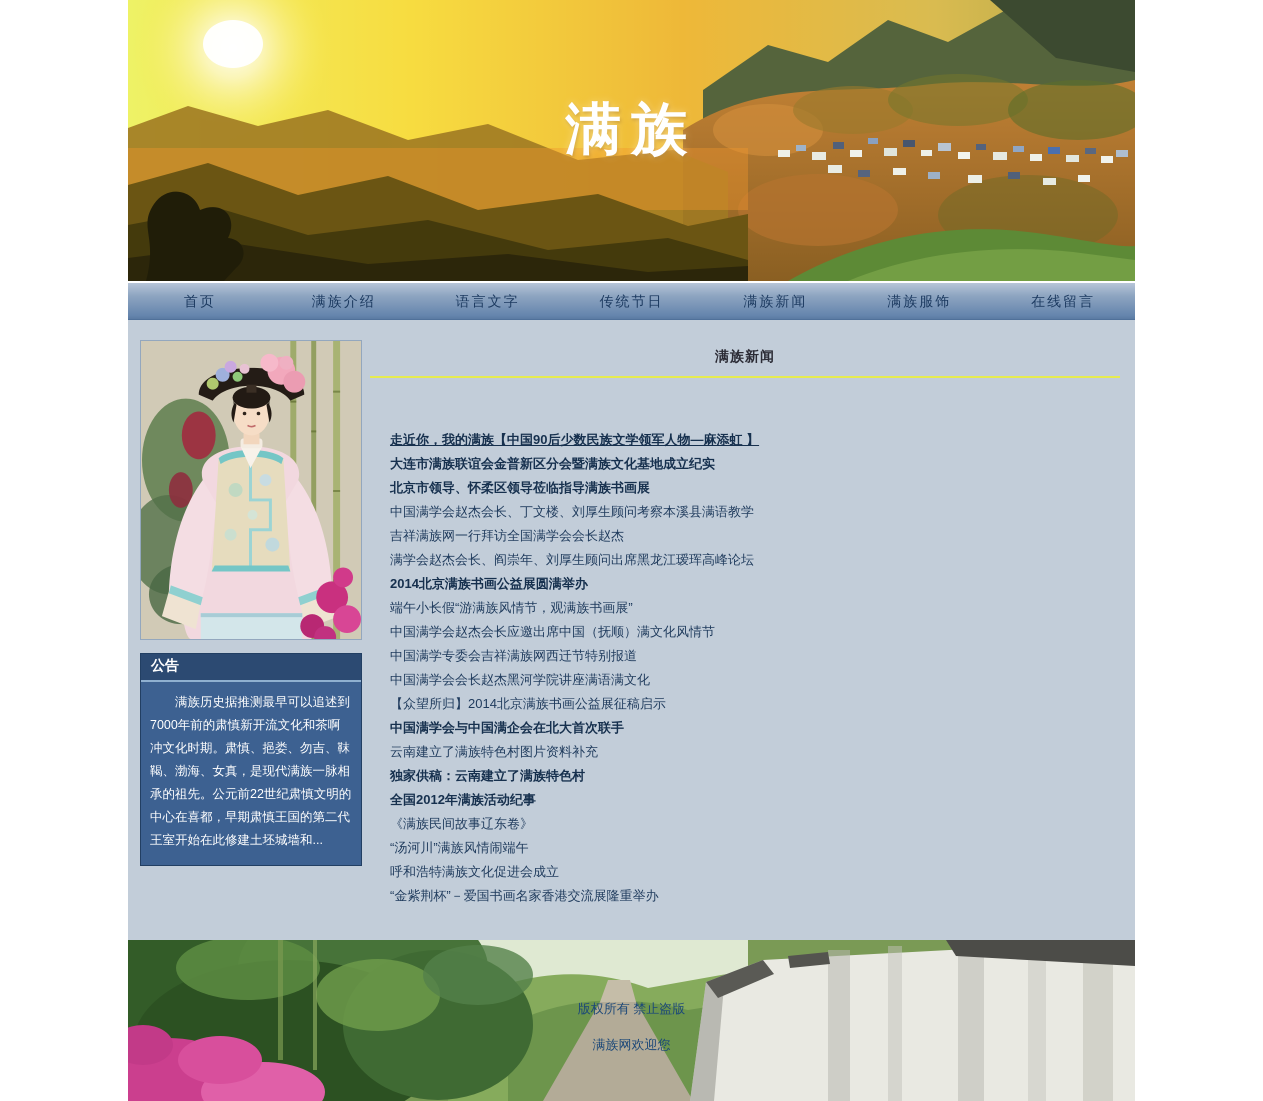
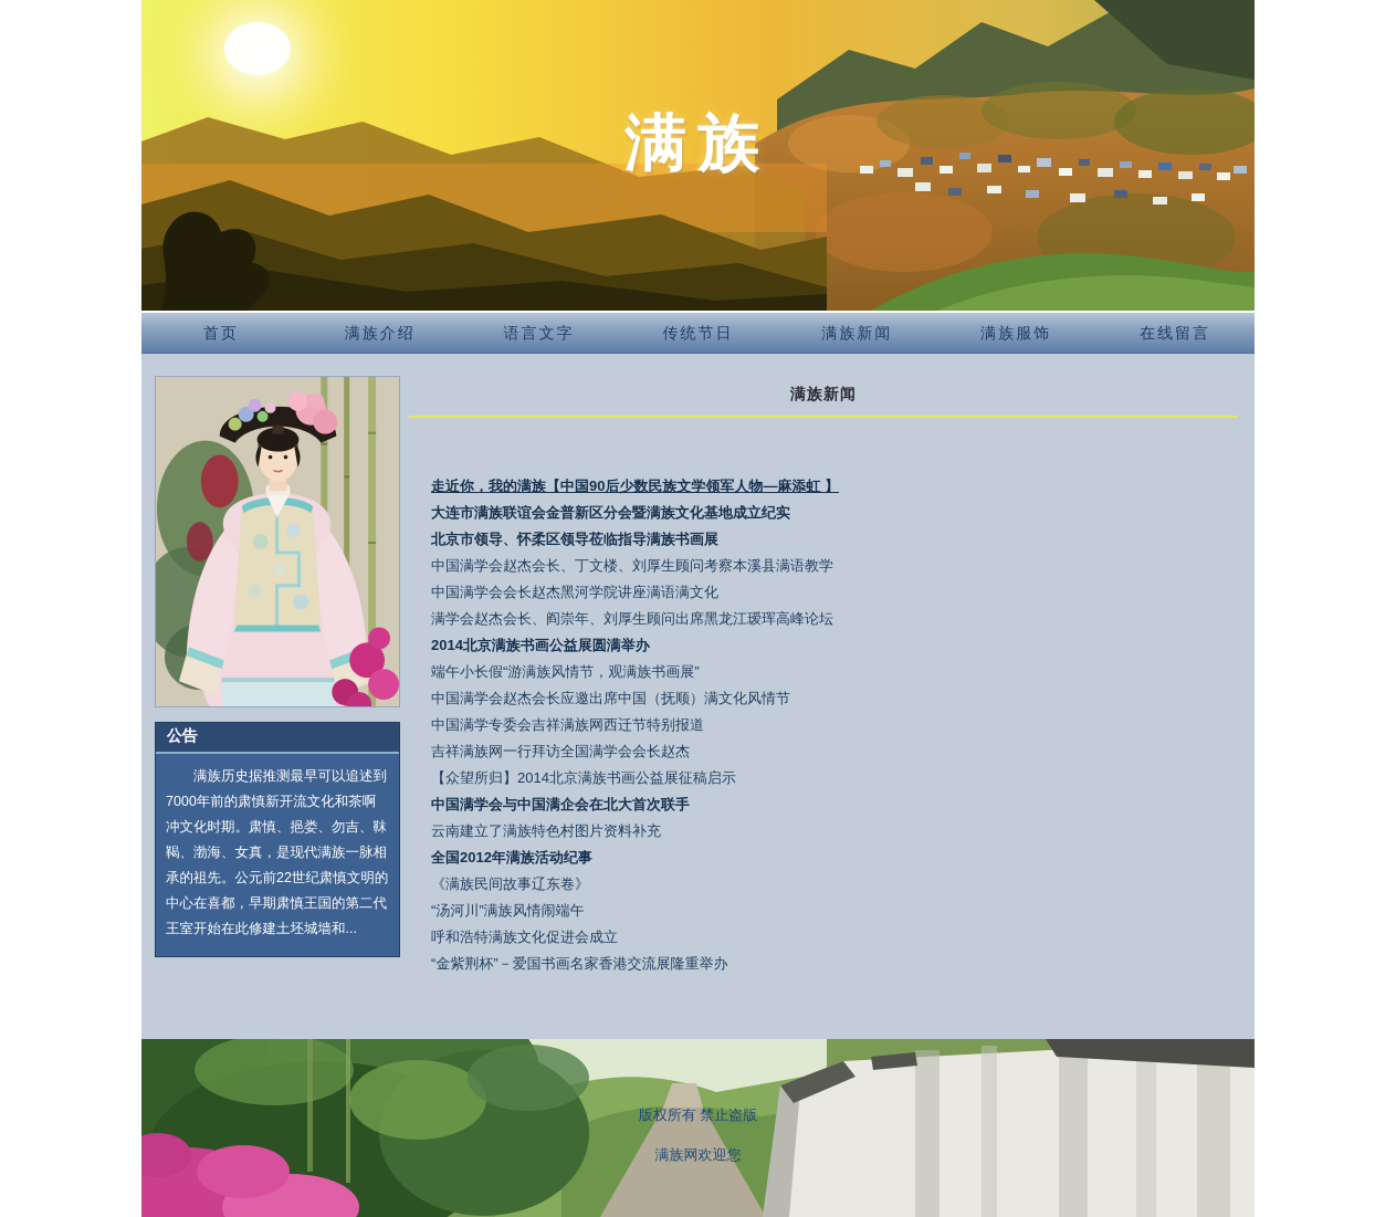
  满族
  首页
  满族介绍
  语言文字
  传统节日
  满族新闻
  满族服饰
  在线留言
  公告
  满族历史据推测最早可以追述到7000年前的肃慎新开流文化和茶啊冲文化时期。肃慎、挹娄、勿吉、靺鞨、渤海、女真，是现代满族一脉相承的祖先。公元前22世纪肃慎文明的中心在喜都，早期肃慎王国的第二代王室开始在此修建土坯城墙和...
  满族新闻
  走近你，我的满族【中国90后少数民族文学领军人物—麻添虹 】
  大连市满族联谊会金普新区分会暨满族文化基地成立纪实
  北京市领导、怀柔区领导莅临指导满族书画展
  中国满学会赵杰会长、丁文楼、刘厚生顾问考察本溪县满语教学
- 吉祥满族网一行拜访全国满学会会长赵杰
+ 中国满学会会长赵杰黑河学院讲座满语满文化
  满学会赵杰会长、阎崇年、刘厚生顾问出席黑龙江瑷珲高峰论坛
  2014北京满族书画公益展圆满举办
  端午小长假“游满族风情节，观满族书画展”
  中国满学会赵杰会长应邀出席中国（抚顺）满文化风情节
  中国满学专委会吉祥满族网西迁节特别报道
- 中国满学会会长赵杰黑河学院讲座满语满文化
+ 吉祥满族网一行拜访全国满学会会长赵杰
  【众望所归】2014北京满族书画公益展征稿启示
  中国满学会与中国满企会在北大首次联手
  云南建立了满族特色村图片资料补充
- 独家供稿：云南建立了满族特色村
  全国2012年满族活动纪事
  《满族民间故事辽东卷》
  “汤河川”满族风情闹端午
  呼和浩特满族文化促进会成立
  “金紫荆杯”－爱国书画名家香港交流展隆重举办
  版权所有 禁止盗版
  满族网欢迎您
